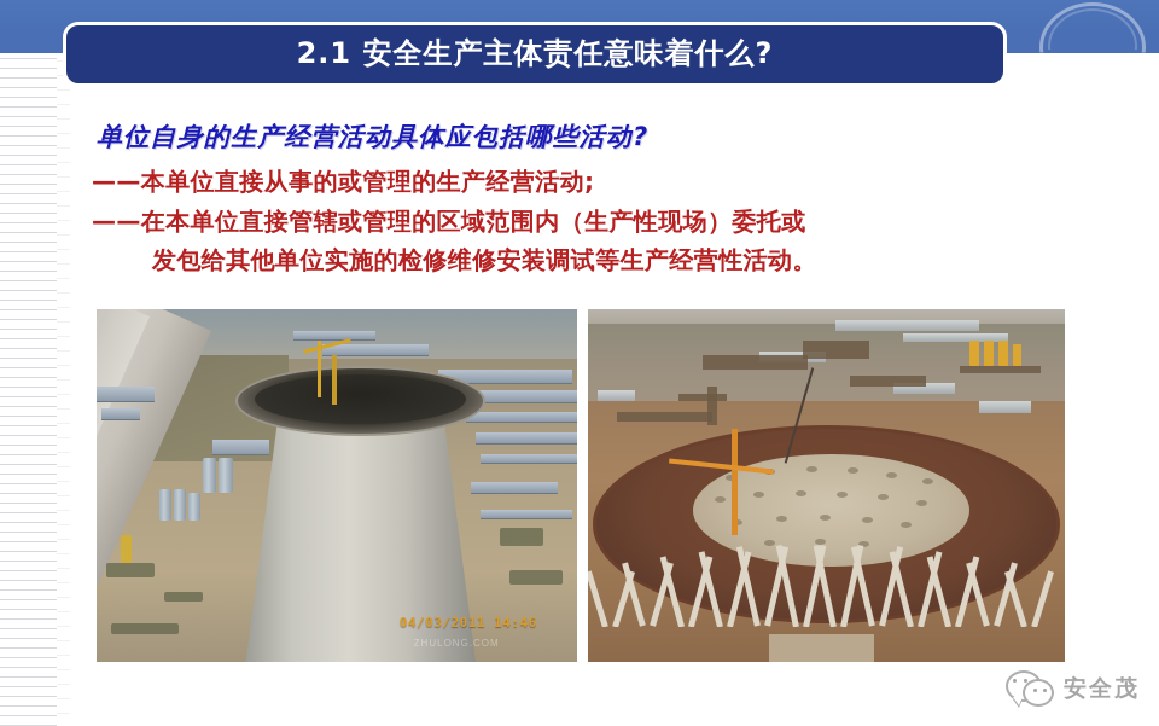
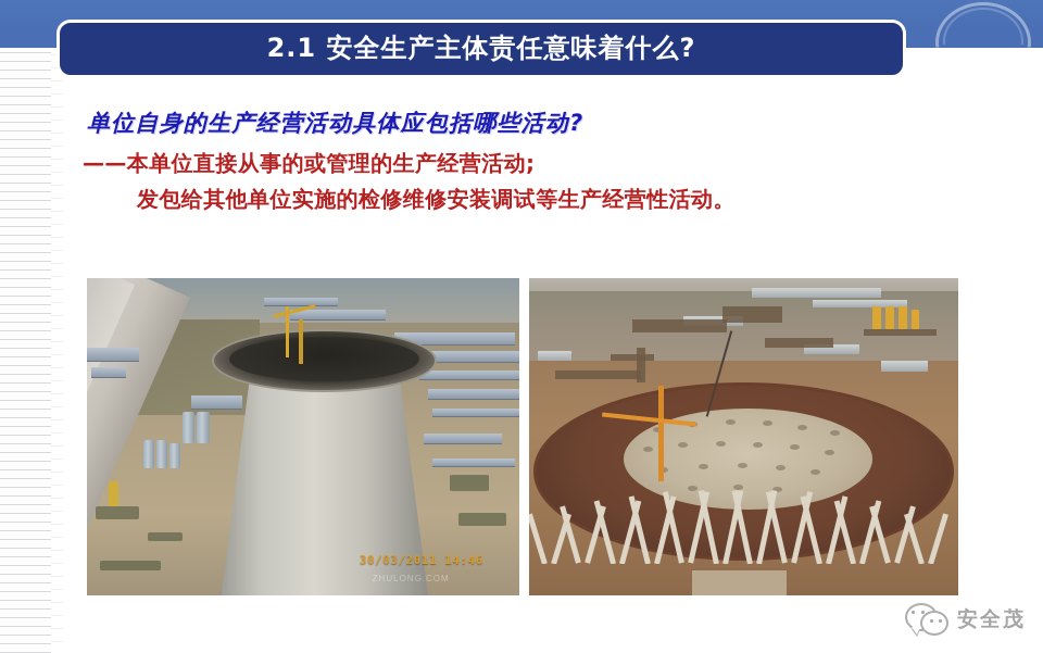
  2.1 安全生产主体责任意味着什么?
  单位自身的生产经营活动具体应包括哪些活动?
  ——本单位直接从事的或管理的生产经营活动;
- ——在本单位直接管辖或管理的区域范围内（生产性现场）委托或
  发包给其他单位实施的检修维修安装调试等生产经营性活动。
- 04/03/2011 14:46
+ 30/03/2011 14:46
  ZHULONG.COM
  安全茂
